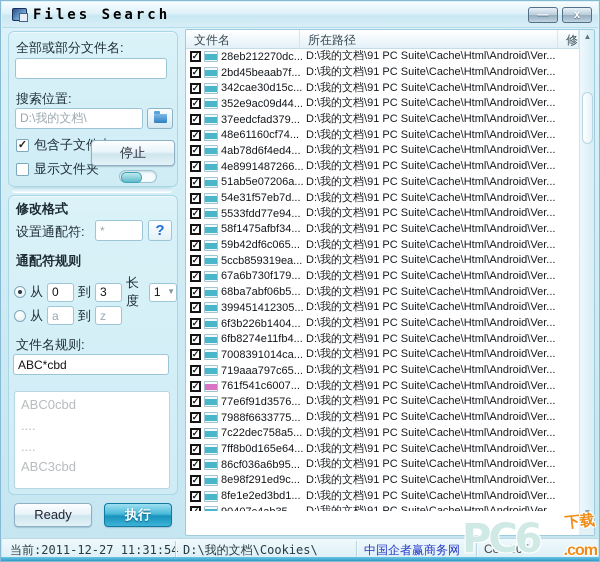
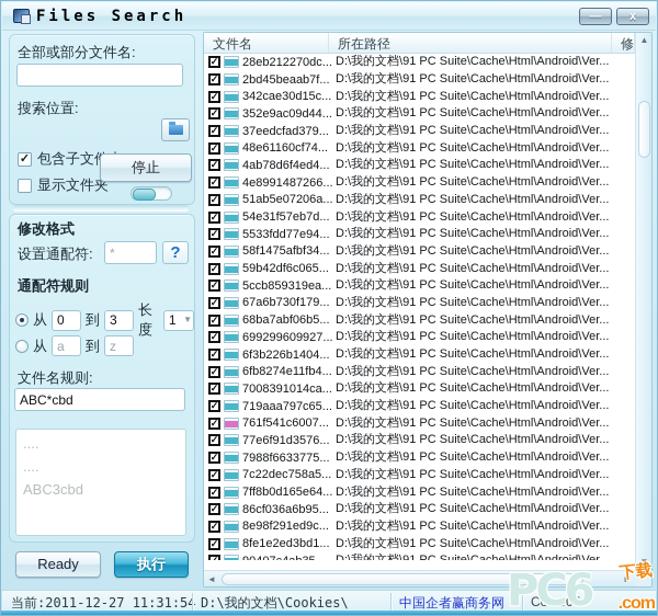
  Files Search
  —
  x
  全部或部分文件名:
  搜索位置:
- D:\我的文档\
  显示文件夹
  停止
  修改格式
  设置通配符:
  *
  ?
  通配符规则
  从
  0
  到
  3
  长度
  1
  从
  a
  到
  z
  文件名规则:
  ABC*cbd
- ABC0cbd
  ....
  ....
  ABC3cbd
  Ready
  执行
  文件名
  所在路径
  28eb212270dc...
  D:\我的文档\91 PC Suite\Cache\Html\Android\Ver...
  2bd45beaab7f...
  D:\我的文档\91 PC Suite\Cache\Html\Android\Ver...
  342cae30d15c...
  D:\我的文档\91 PC Suite\Cache\Html\Android\Ver...
  352e9ac09d44...
  D:\我的文档\91 PC Suite\Cache\Html\Android\Ver...
  37eedcfad379...
  D:\我的文档\91 PC Suite\Cache\Html\Android\Ver...
  48e61160cf74...
  D:\我的文档\91 PC Suite\Cache\Html\Android\Ver...
  4ab78d6f4ed4...
  D:\我的文档\91 PC Suite\Cache\Html\Android\Ver...
  4e8991487266...
  D:\我的文档\91 PC Suite\Cache\Html\Android\Ver...
  51ab5e07206a...
  D:\我的文档\91 PC Suite\Cache\Html\Android\Ver...
  54e31f57eb7d...
  D:\我的文档\91 PC Suite\Cache\Html\Android\Ver...
  5533fdd77e94...
  D:\我的文档\91 PC Suite\Cache\Html\Android\Ver...
  58f1475afbf34...
  D:\我的文档\91 PC Suite\Cache\Html\Android\Ver...
  59b42df6c065...
  D:\我的文档\91 PC Suite\Cache\Html\Android\Ver...
  5ccb859319ea...
  D:\我的文档\91 PC Suite\Cache\Html\Android\Ver...
  67a6b730f179...
  D:\我的文档\91 PC Suite\Cache\Html\Android\Ver...
  68ba7abf06b5...
  D:\我的文档\91 PC Suite\Cache\Html\Android\Ver...
- 399451412305...
+ 699299609927...
  D:\我的文档\91 PC Suite\Cache\Html\Android\Ver...
  6f3b226b1404...
  D:\我的文档\91 PC Suite\Cache\Html\Android\Ver...
  6fb8274e11fb4...
  D:\我的文档\91 PC Suite\Cache\Html\Android\Ver...
  7008391014ca...
  D:\我的文档\91 PC Suite\Cache\Html\Android\Ver...
  719aaa797c65...
  D:\我的文档\91 PC Suite\Cache\Html\Android\Ver...
  761f541c6007...
  D:\我的文档\91 PC Suite\Cache\Html\Android\Ver...
  77e6f91d3576...
  D:\我的文档\91 PC Suite\Cache\Html\Android\Ver...
  7988f6633775...
  D:\我的文档\91 PC Suite\Cache\Html\Android\Ver...
  7c22dec758a5...
  D:\我的文档\91 PC Suite\Cache\Html\Android\Ver...
  7ff8b0d165e64...
  D:\我的文档\91 PC Suite\Cache\Html\Android\Ver...
  86cf036a6b95...
  D:\我的文档\91 PC Suite\Cache\Html\Android\Ver...
  8e98f291ed9c...
  D:\我的文档\91 PC Suite\Cache\Html\Android\Ver...
  8fe1e2ed3bd1...
  D:\我的文档\91 PC Suite\Cache\Html\Android\Ver...
  ▲
  ▼
+ ◄
+ ►
  当前:2011-12-27 11:31:5
  D:\我的文档\Cookies\
  中国企者赢商务网
  Cou 305
  PC6
  .com
